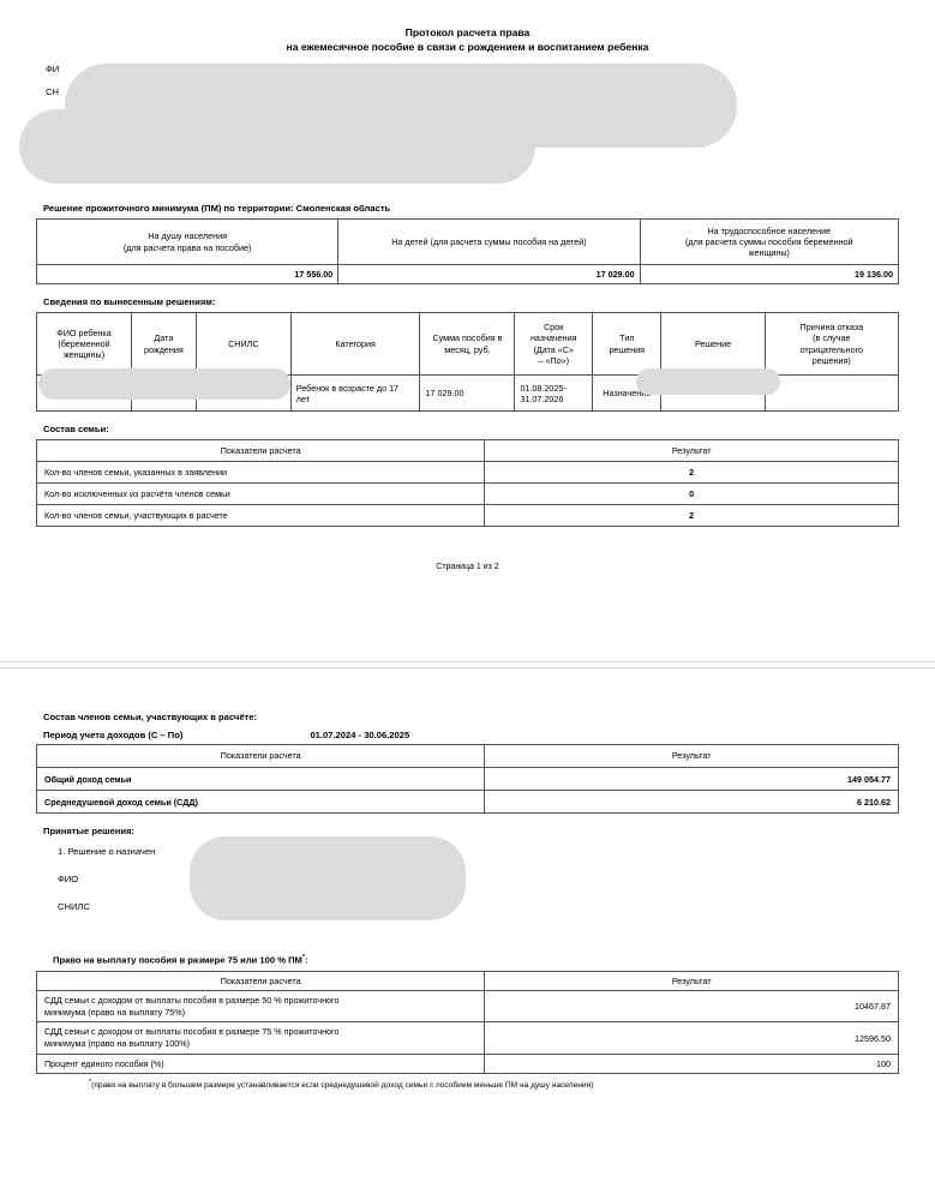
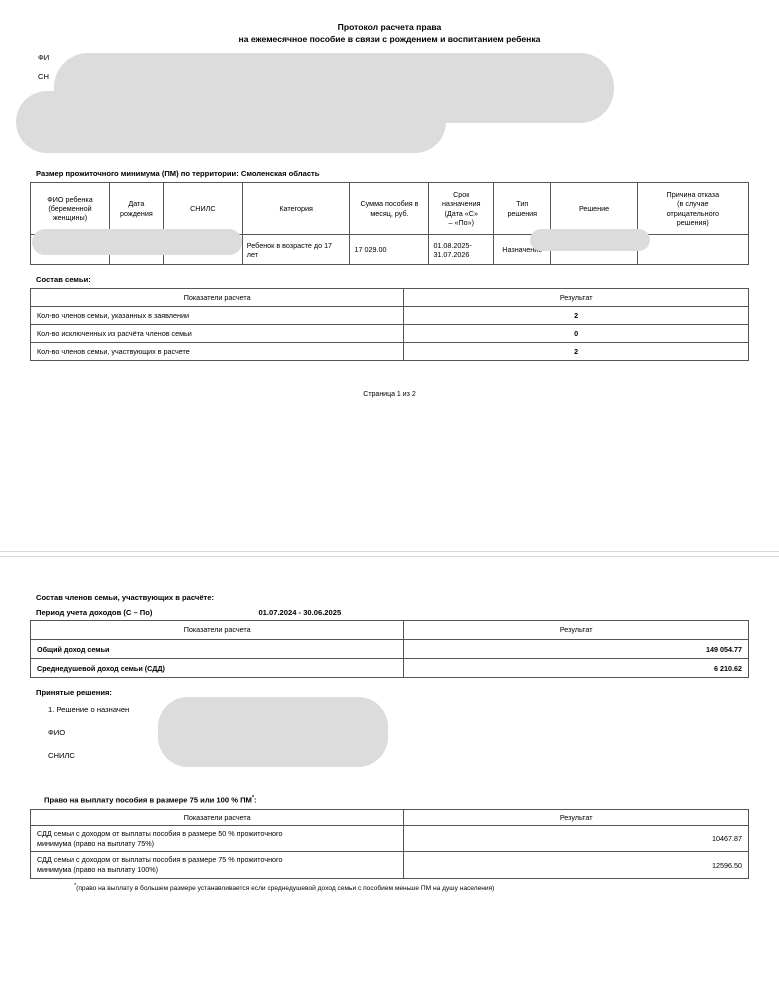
  Протокол расчета права
  на ежемесячное пособие в связи с рождением и воспитанием ребенка
  ФИ
  СН
- Решение прожиточного минимума (ПМ) по территории: Смоленская область
+ Размер прожиточного минимума (ПМ) по территории: Смоленская область
- На душу населения (для расчета права на пособие)	На детей (для расчета суммы пособия на детей)	На трудоспособное население (для расчета суммы пособия беременной женщины)
- 17 556.00	17 029.00	19 136.00
- Сведения по вынесенным решениям:
  ФИО ребенка (беременной женщины)	Дата рождения	СНИЛС	Категория	Сумма пособия в месяц, руб.	Срок назначения (Дата «С» – «По»)	Тип решения	Решение	Причина отказа (в случае отрицательного решения)
  			Ребенок в возрасте до 17 лет	17 029.00	01.08.2025- 31.07.2026	Назначен
  Состав семьи:
  Показатели расчета	Результат
  Кол-во членов семьи, указанных в заявлении	2
  Кол-во исключенных из расчёта членов семьи	0
  Кол-во членов семьи, участвующих в расчете	2
  Состав членов семьи, участвующих в расчёте:
  Период учета доходов (С – По)
  01.07.2024 - 30.06.2025
  Показатели расчета	Результат
  Общий доход семьи	149 054.77
  Среднедушевой доход семьи (СДД)	6 210.62
  Принятые решения:
  1. Решение о назначен
  ФИО
  СНИЛС
  Право на выплату пособия в размере 75 или 100 % ПМ :
  Показатели расчета	Результат
  СДД семьи с доходом от выплаты пособия в размере 50 % прожиточного минимума (право на выплату 75%)	10467.87
  СДД семьи с доходом от выплаты пособия в размере 75 % прожиточного минимума (право на выплату 100%)	12596.50
- Процент единого пособия (%)	100
